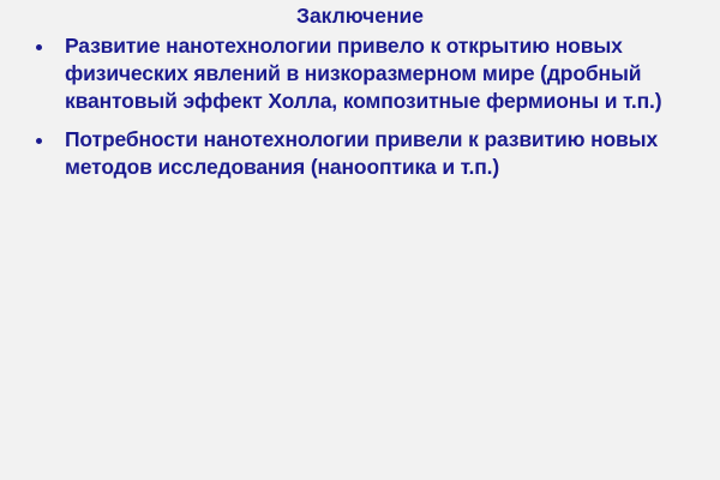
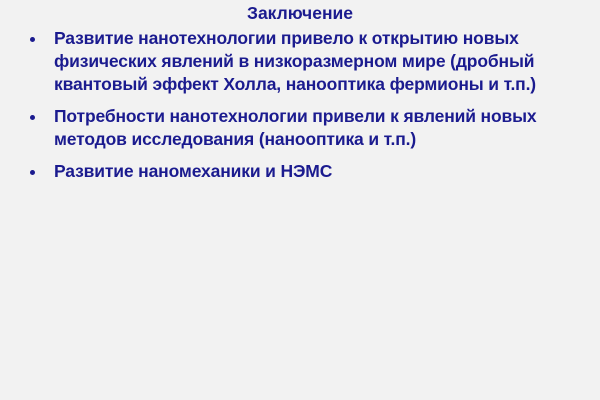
  Заключение
- Развитие нанотехнологии привело к открытию новых физических явлений в низкоразмерном мире (дробный квантовый эффект Холла, композитные фермионы и т.п.)
+ Развитие нанотехнологии привело к открытию новых физических явлений в низкоразмерном мире (дробный квантовый эффект Холла, нанооптика фермионы и т.п.)
- Потребности нанотехнологии привели к развитию новых методов исследования (нанооптика и т.п.)
+ Потребности нанотехнологии привели к явлений новых методов исследования (нанооптика и т.п.)
+ Развитие наномеханики и НЭМС
